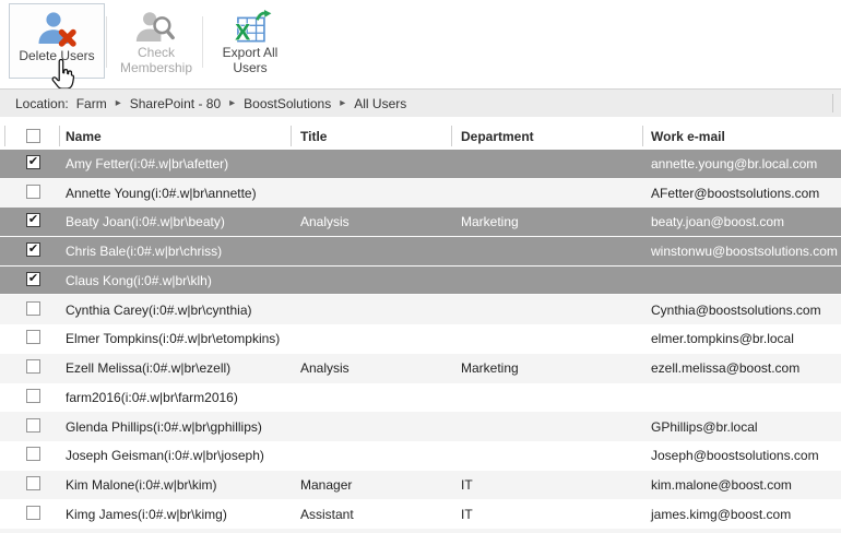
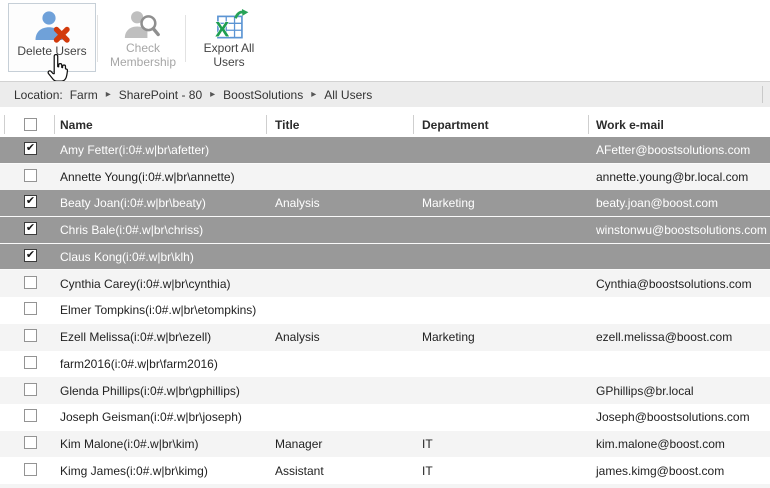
  Delete Users
  Check
  Membership
  X
  Export All
  Users
  Location:
  Farm
  ▸
  SharePoint - 80
  ▸
  BoostSolutions
  ▸
  All Users
  Name
  Title
  Department
  Work e-mail
  Amy Fetter(i:0#.w|br\afetter)
- annette.young@br.local.com
+ AFetter@boostsolutions.com
  Annette Young(i:0#.w|br\annette)
- AFetter@boostsolutions.com
+ annette.young@br.local.com
  Beaty Joan(i:0#.w|br\beaty)
  Analysis
  Marketing
  beaty.joan@boost.com
  Chris Bale(i:0#.w|br\chriss)
  winstonwu@boostsolutions.com
  Claus Kong(i:0#.w|br\klh)
  Cynthia Carey(i:0#.w|br\cynthia)
  Cynthia@boostsolutions.com
  Elmer Tompkins(i:0#.w|br\etompkins)
- elmer.tompkins@br.local
  Ezell Melissa(i:0#.w|br\ezell)
  Analysis
  Marketing
  ezell.melissa@boost.com
  farm2016(i:0#.w|br\farm2016)
  Glenda Phillips(i:0#.w|br\gphillips)
  GPhillips@br.local
  Joseph Geisman(i:0#.w|br\joseph)
  Joseph@boostsolutions.com
  Kim Malone(i:0#.w|br\kim)
  Manager
  IT
  kim.malone@boost.com
  Kimg James(i:0#.w|br\kimg)
  Assistant
  IT
  james.kimg@boost.com
